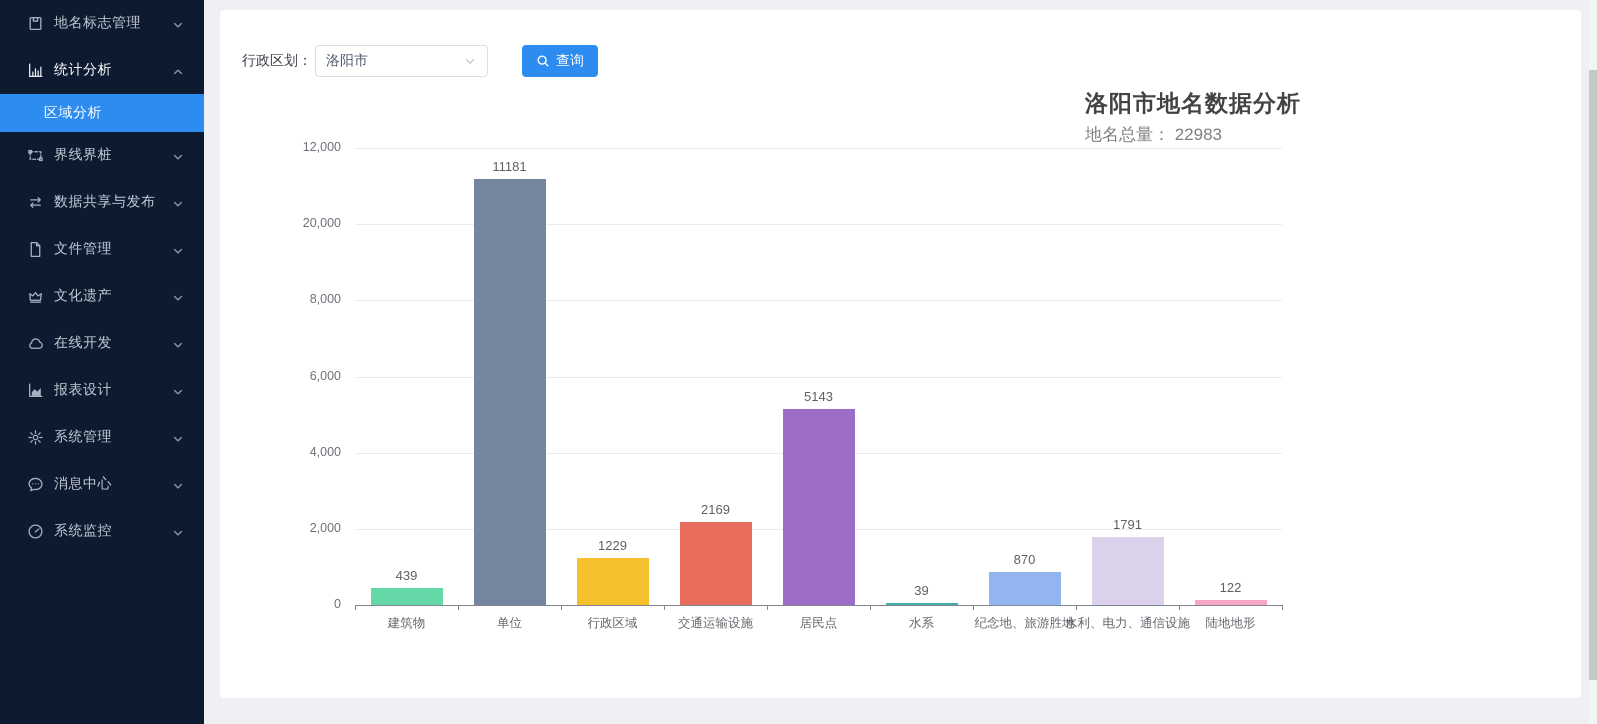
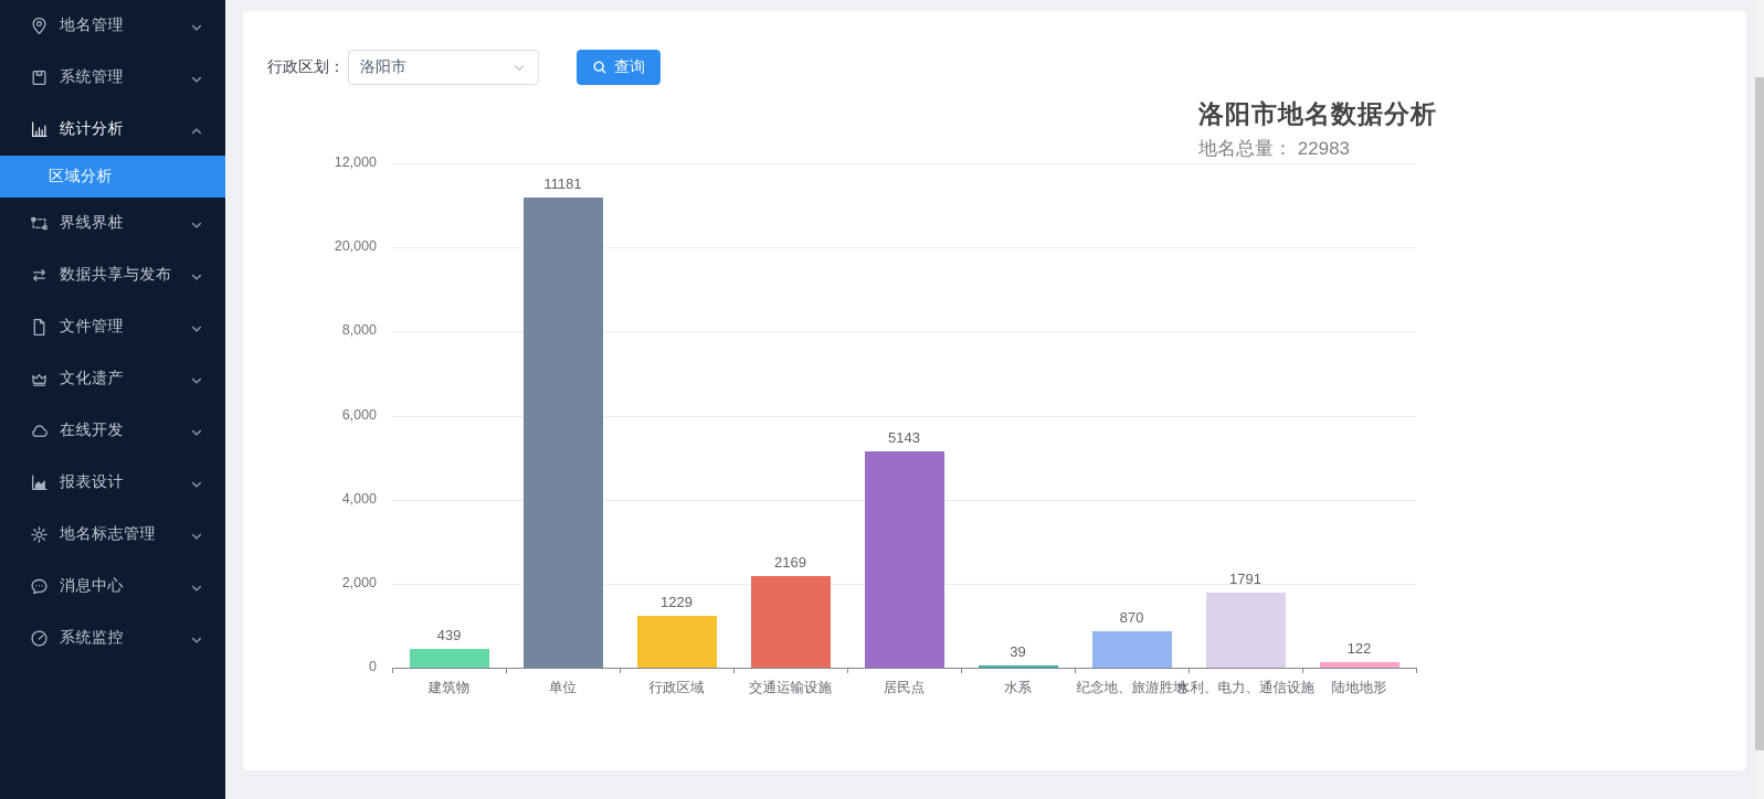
+ 地名管理
- 地名标志管理
+ 系统管理
  统计分析
  区域分析
  界线界桩
  数据共享与发布
  文件管理
  文化遗产
  在线开发
  报表设计
- 系统管理
+ 地名标志管理
  消息中心
  系统监控
  行政区划：
  洛阳市
  查询
  洛阳市地名数据分析
  地名总量： 22983
  0
  2,000
  4,000
  6,000
  8,000
  20,000
  12,000
  439
  建筑物
  11181
  单位
  1229
  行政区域
  2169
  交通运输设施
  5143
  居民点
  39
  水系
  870
  纪念地、旅游胜地
  1791
  水利、电力、通信设施
  122
  陆地地形
